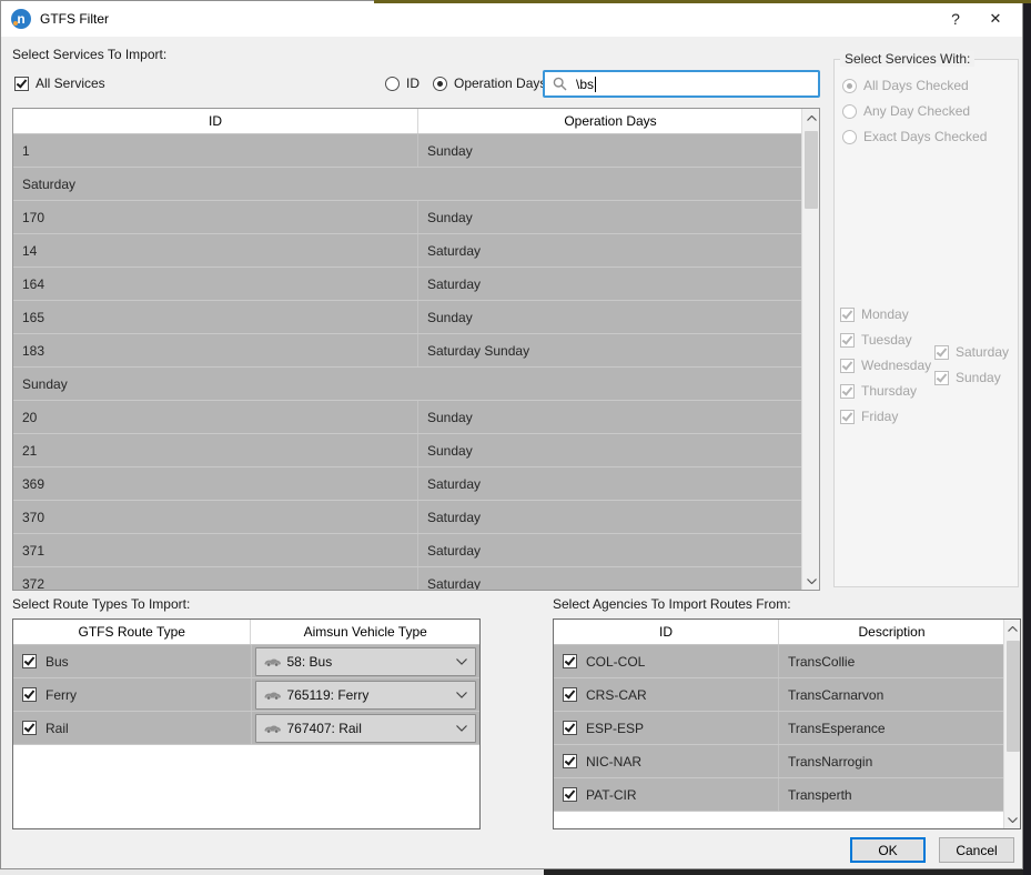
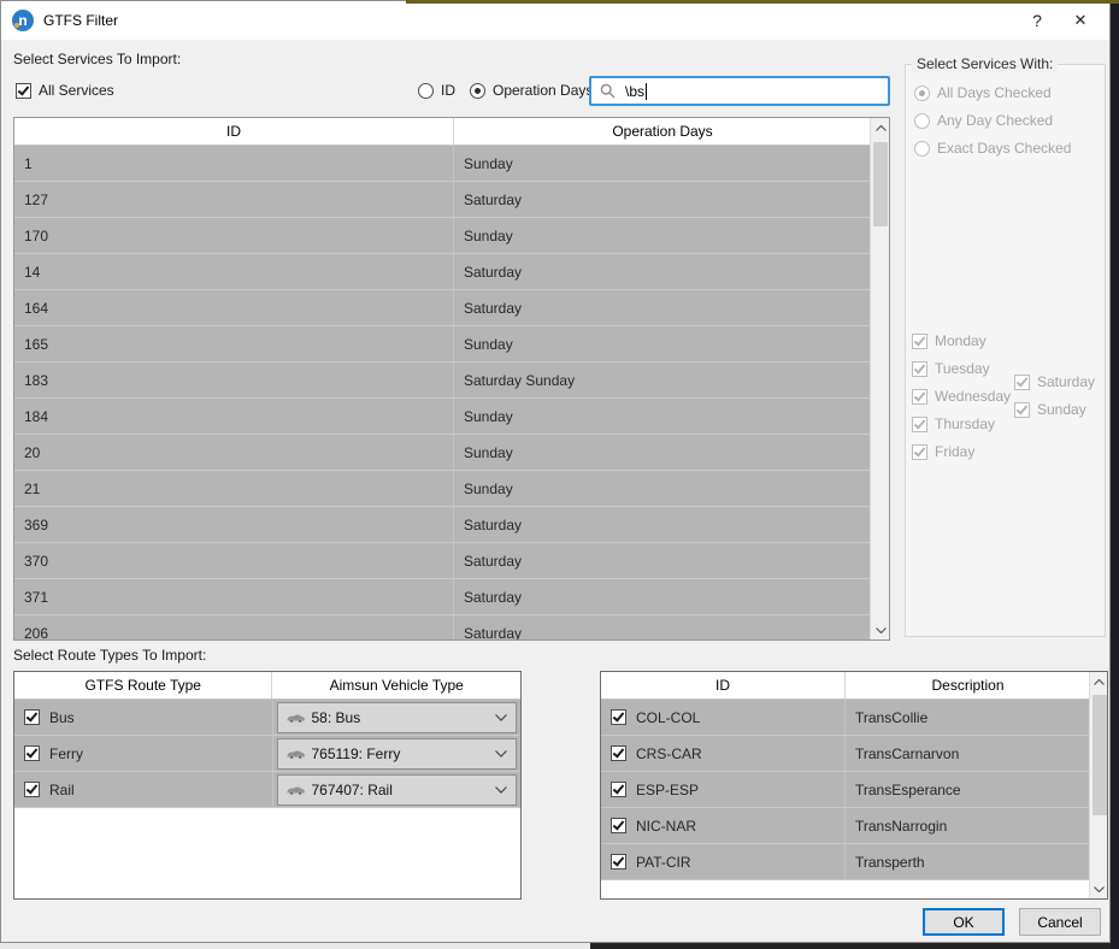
  n
  GTFS Filter
  ?
  ✕
  Select Services To Import:
  All Services
  ID
  Operation Day
  \bs
  ID
  Operation Days
  1
  Sunday
+ 127
  Saturday
  170
  Sunday
  14
  Saturday
  164
  Saturday
  165
  Sunday
  183
  Saturday Sunday
+ 184
  Sunday
  20
  Sunday
  21
  Sunday
  369
  Saturday
  370
  Saturday
  371
  Saturday
- 372
+ 206
  Saturday
  Select Services With:
  All Days Checked
  Any Day Checked
  Exact Days Checked
  Monday
  Tuesday
  Wednesday
  Thursday
  Friday
  Saturday
  Sunday
  Select Route Types To Import:
  GTFS Route Type
  Aimsun Vehicle Type
  Bus
  58: Bus
  Ferry
  765119: Ferry
  Rail
  767407: Rail
- Select Agencies To Import Routes From:
  ID
  Description
  COL-COL
  TransCollie
  CRS-CAR
  TransCarnarvon
  ESP-ESP
  TransEsperance
  NIC-NAR
  TransNarrogin
  PAT-CIR
  Transperth
  OK
  Cancel
